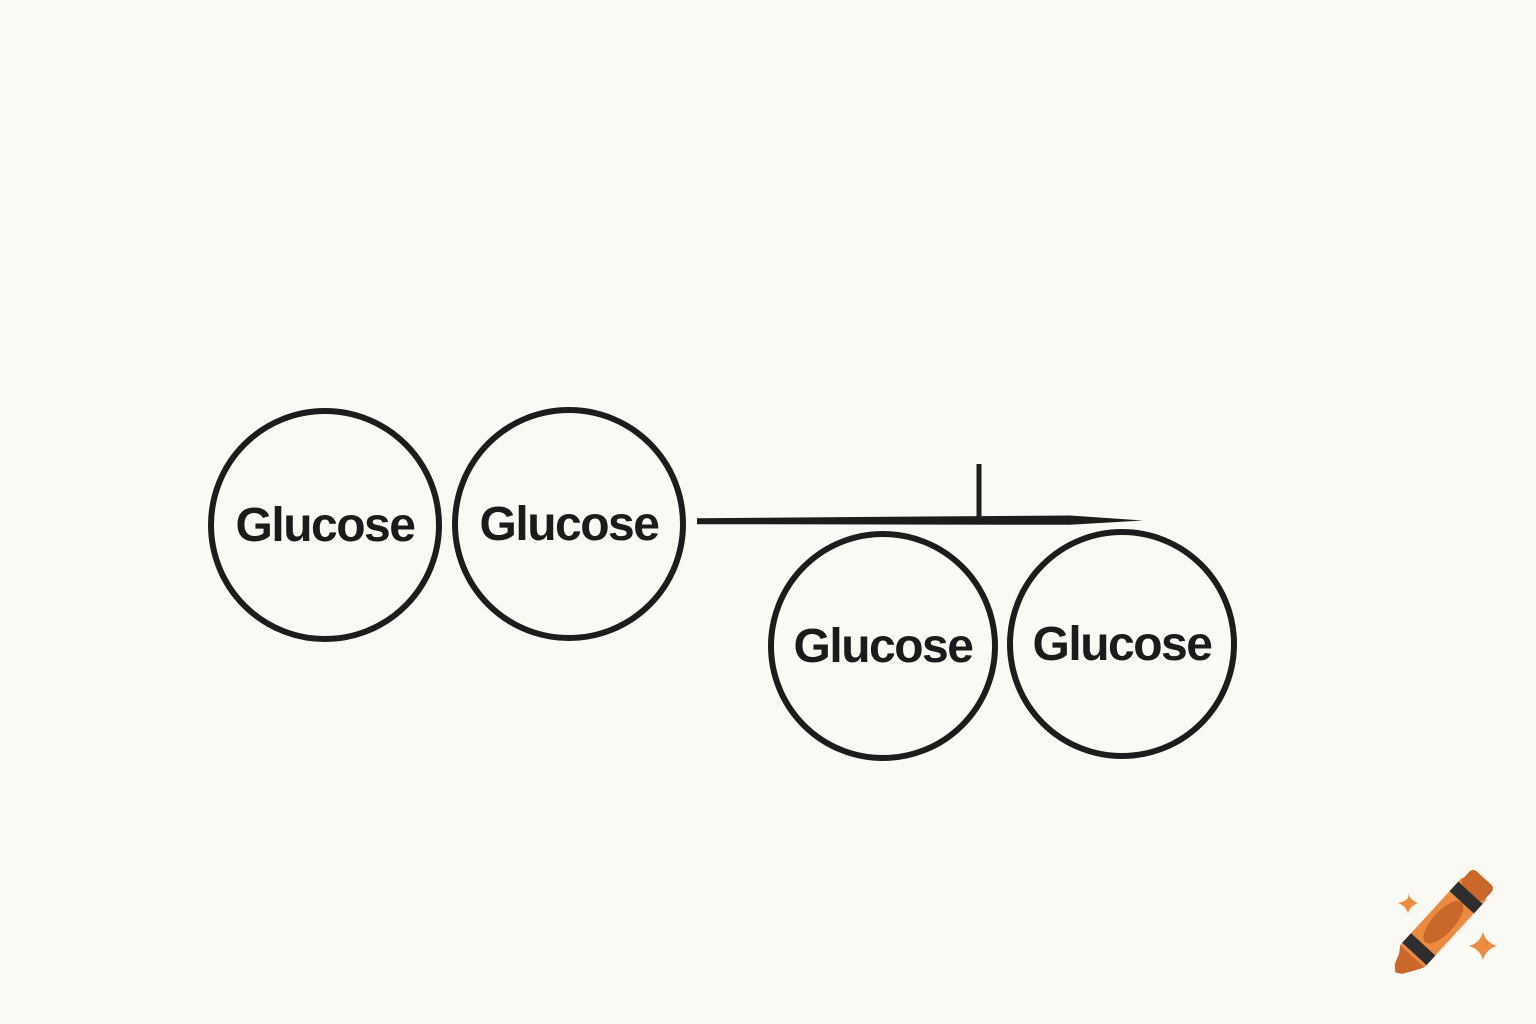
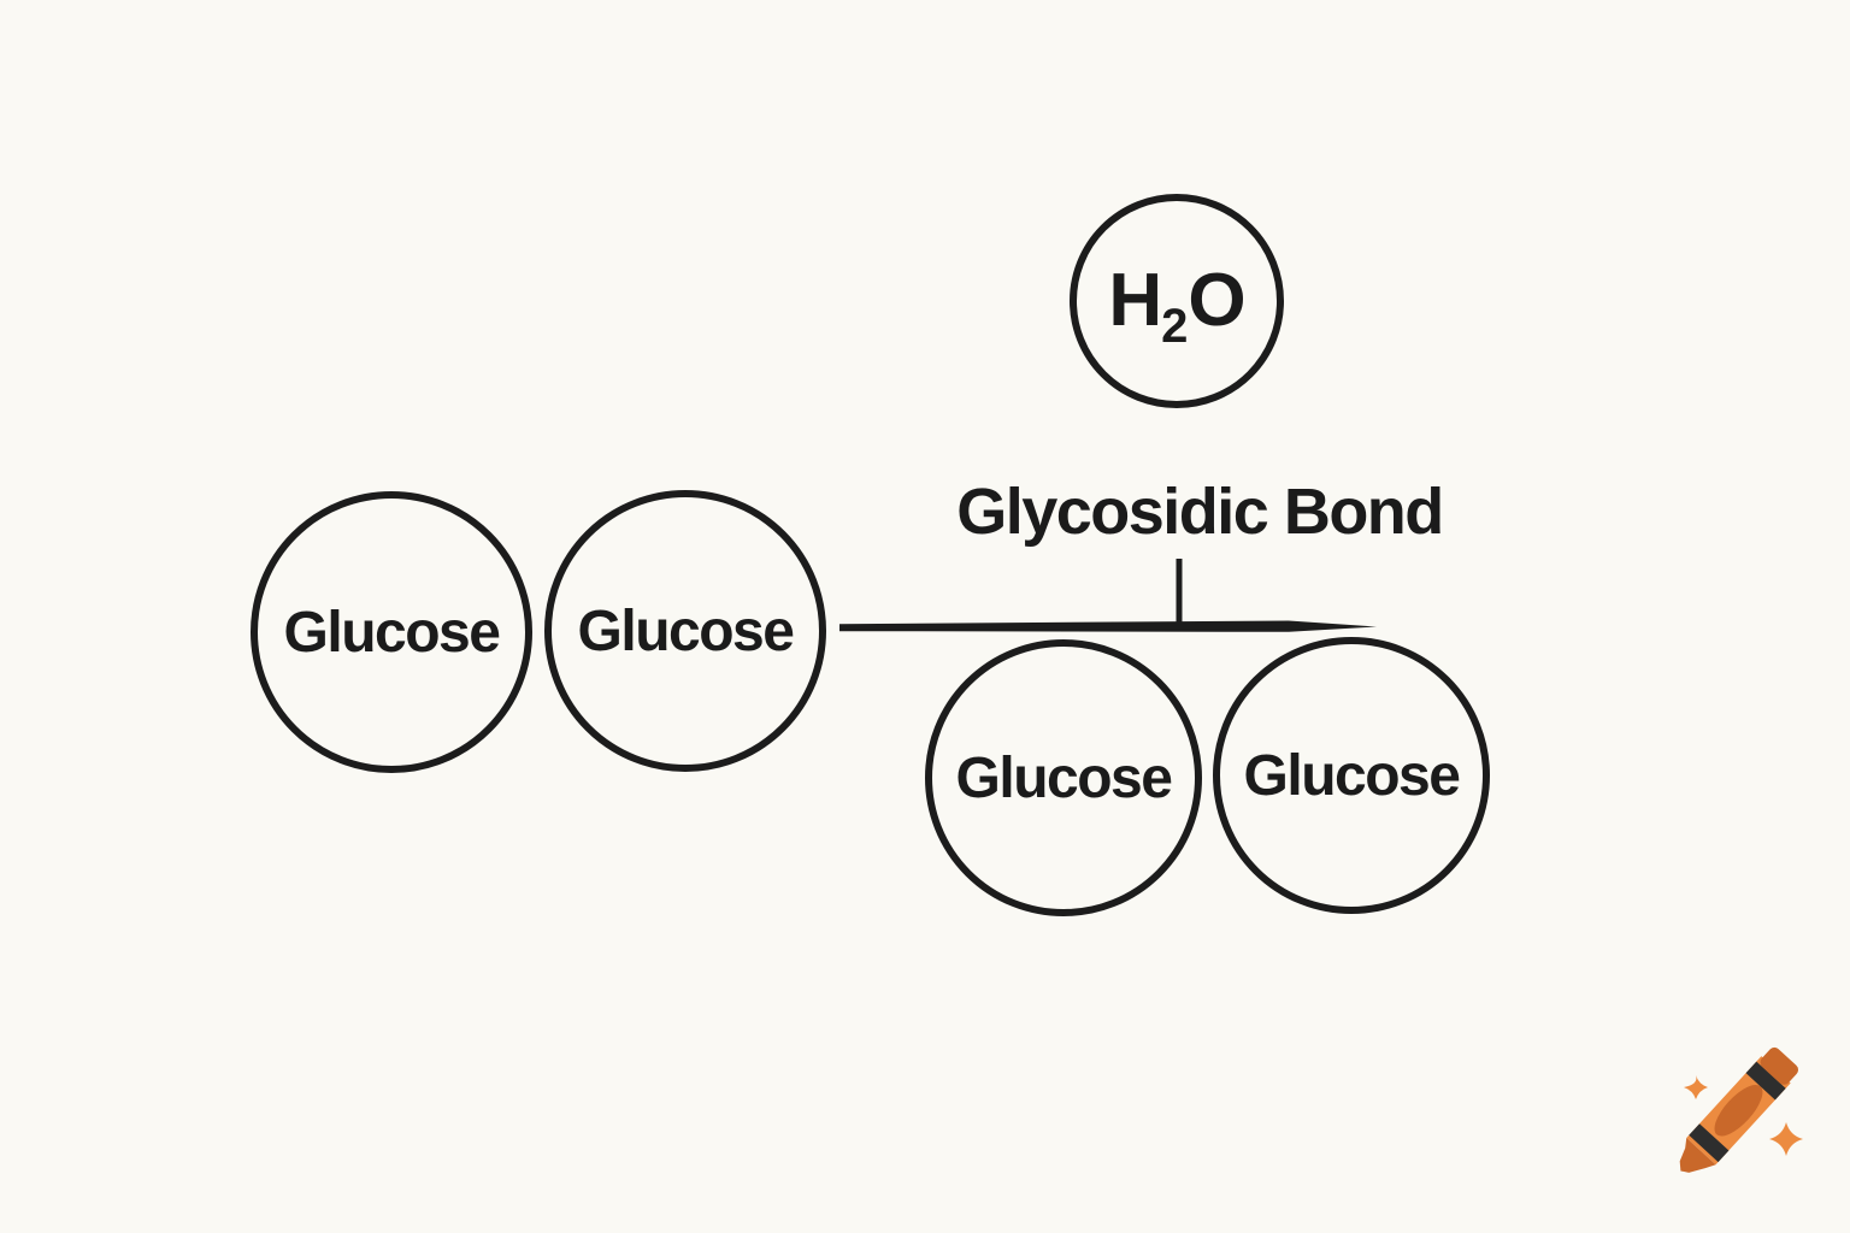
+ H2O
+ Glycosidic Bond
  Glucose
  Glucose
  Glucose
  Glucose
